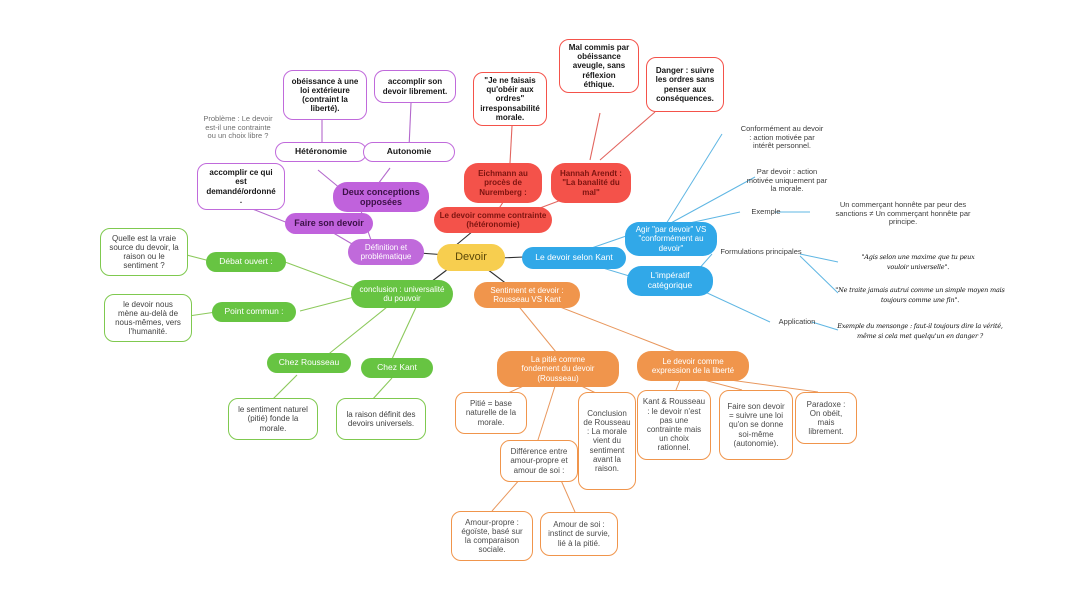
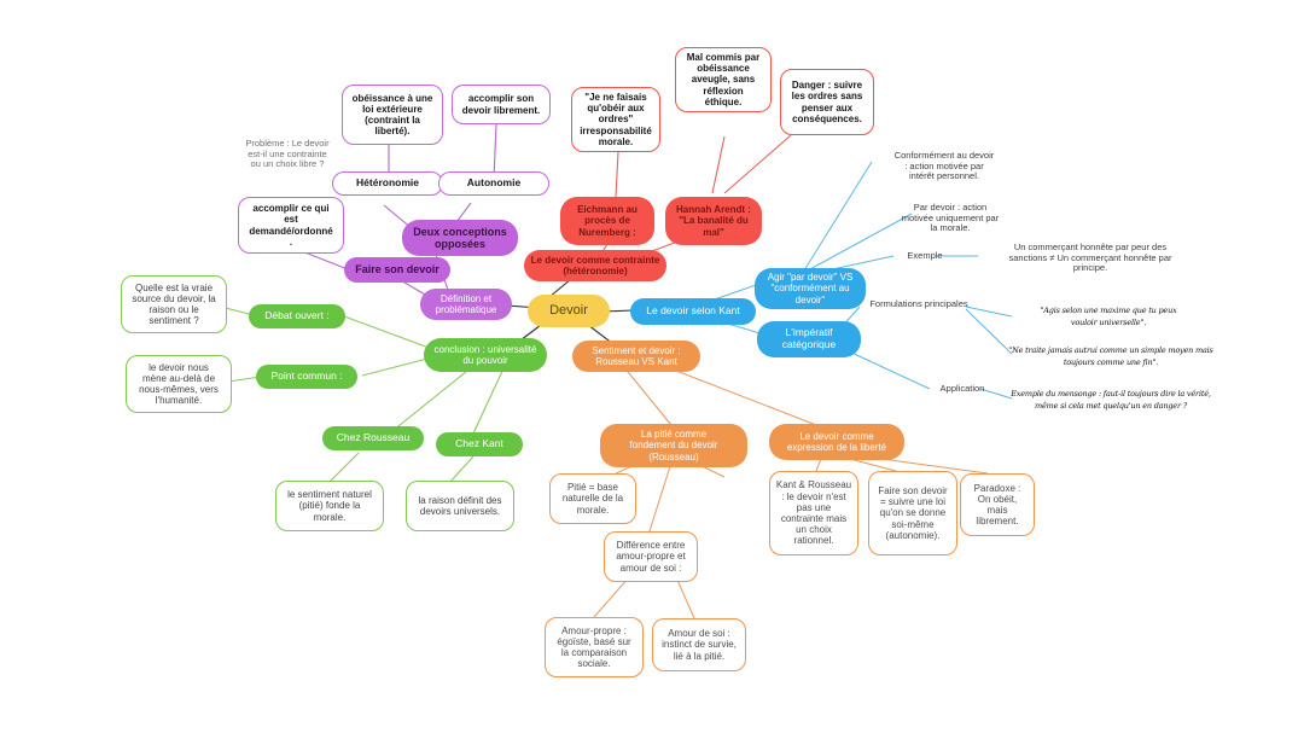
  Devoir
  Définition et
  problématique
  Deux conceptions
  opposées
  Faire son devoir
  Hétéronomie
  Autonomie
  obéissance à une
  loi extérieure
  (contraint la
  liberté).
  accomplir son
  devoir librement.
  accomplir ce qui
  est
  demandé/ordonné
  .
  Problème : Le devoir
  est-il une contrainte
  ou un choix libre ?
  Le devoir comme contrainte
  (hétéronomie)
  Eichmann au
  procès de
  Nuremberg :
  Hannah Arendt :
  "La banalité du
  mal"
  "Je ne faisais
  qu'obéir aux
  ordres"
  irresponsabilité
  morale.
  Mal commis par
  obéissance
  aveugle, sans
  réflexion
  éthique.
  Danger : suivre
  les ordres sans
  penser aux
  conséquences.
  Le devoir selon Kant
  Agir "par devoir" VS
  "conformément au
  devoir"
  L'impératif
  catégorique
  Conformément au devoir
  : action motivée par
  intérêt personnel.
  Par devoir : action
  motivée uniquement par
  la morale.
  Exemple
  Un commerçant honnête par peur des
  sanctions ≠ Un commerçant honnête par
  principe.
  Formulations principales
  Application
  "Agis selon une maxime que tu peux
  vouloir universelle".
  "Ne traite jamais autrui comme un simple moyen mais
  toujours comme une fin".
  Exemple du mensonge : faut-il toujours dire la vérité,
  même si cela met quelqu'un en danger ?
  conclusion : universalité
  du pouvoir
  Débat ouvert :
  Point commun :
  Chez Rousseau
  Chez Kant
  Quelle est la vraie
  source du devoir, la
  raison ou le
  sentiment ?
  le devoir nous
  mène au-delà de
  nous-mêmes, vers
  l'humanité.
  le sentiment naturel
  (pitié) fonde la
  morale.
  la raison définit des
  devoirs universels.
  Sentiment et devoir :
  Rousseau VS Kant
  La pitié comme
  fondement du devoir
  (Rousseau)
  Le devoir comme
  expression de la liberté
  Pitié = base
  naturelle de la
  morale.
  Différence entre
  amour-propre et
  amour de soi :
- Conclusion
- de Rousseau
- : La morale
- vient du
- sentiment
- avant la
- raison.
  Amour-propre :
  égoïste, basé sur
  la comparaison
  sociale.
  Amour de soi :
  instinct de survie,
  lié à la pitié.
  Kant & Rousseau
  : le devoir n'est
  pas une
  contrainte mais
  un choix
  rationnel.
  Faire son devoir
  = suivre une loi
  qu'on se donne
  soi-même
  (autonomie).
  Paradoxe :
  On obéit,
  mais
  librement.
